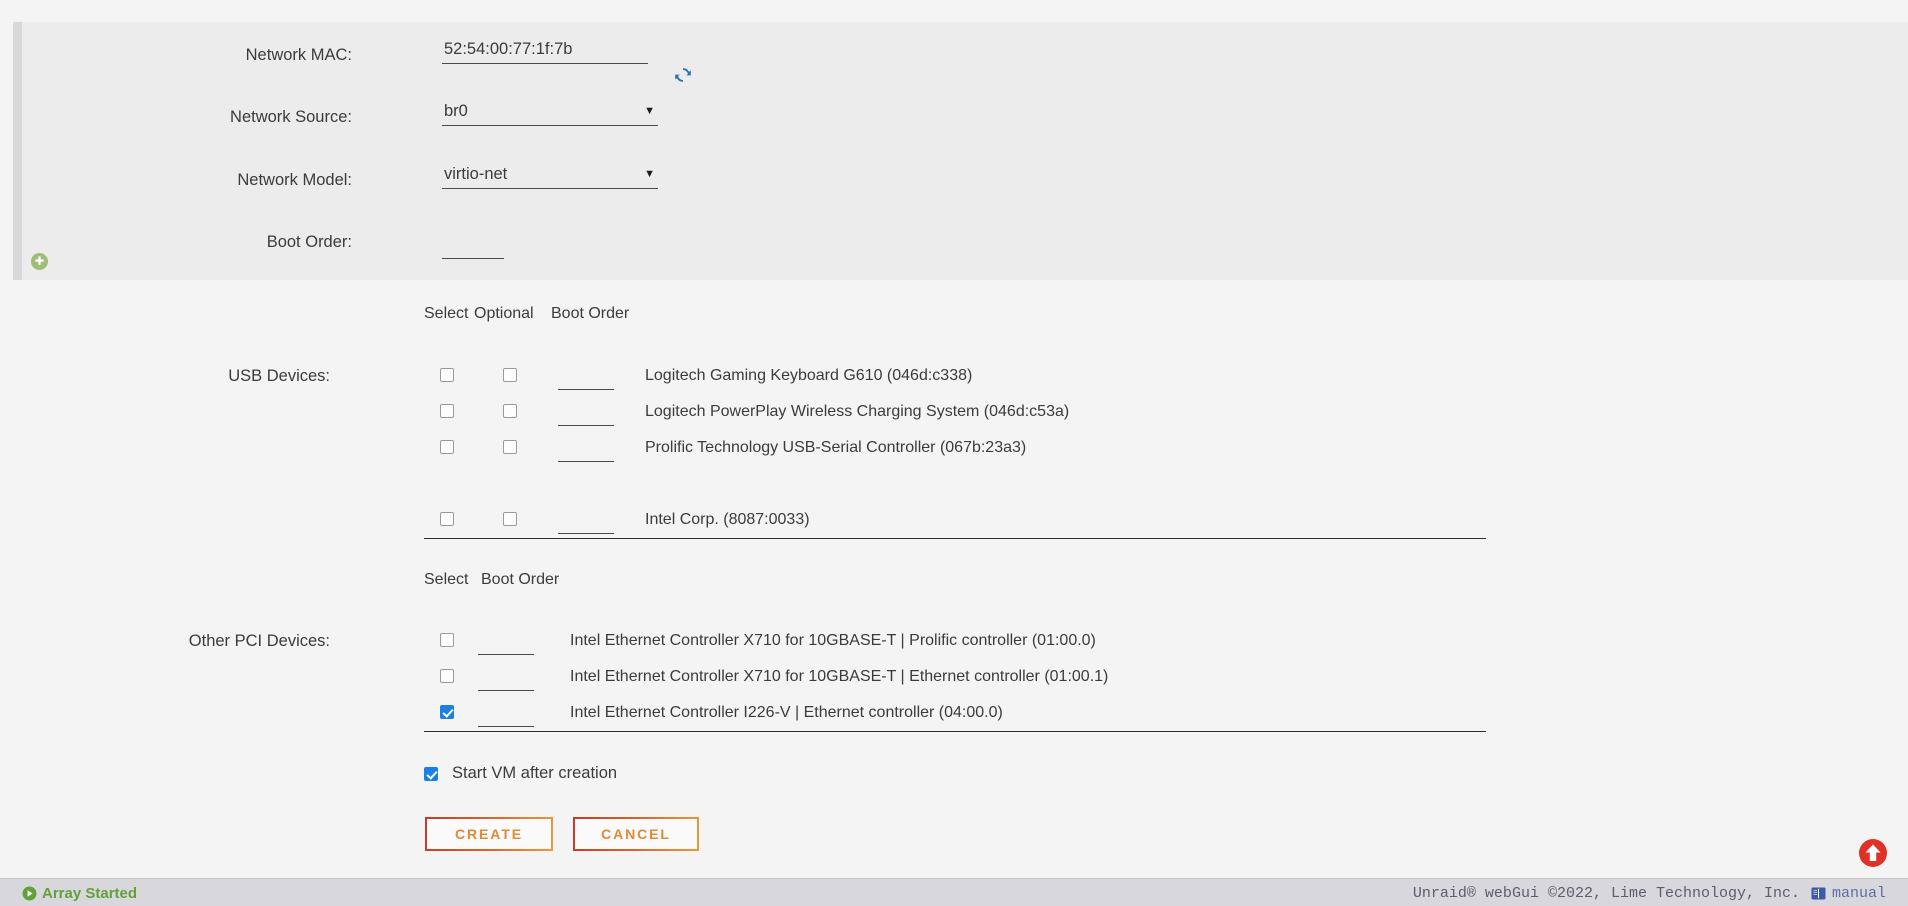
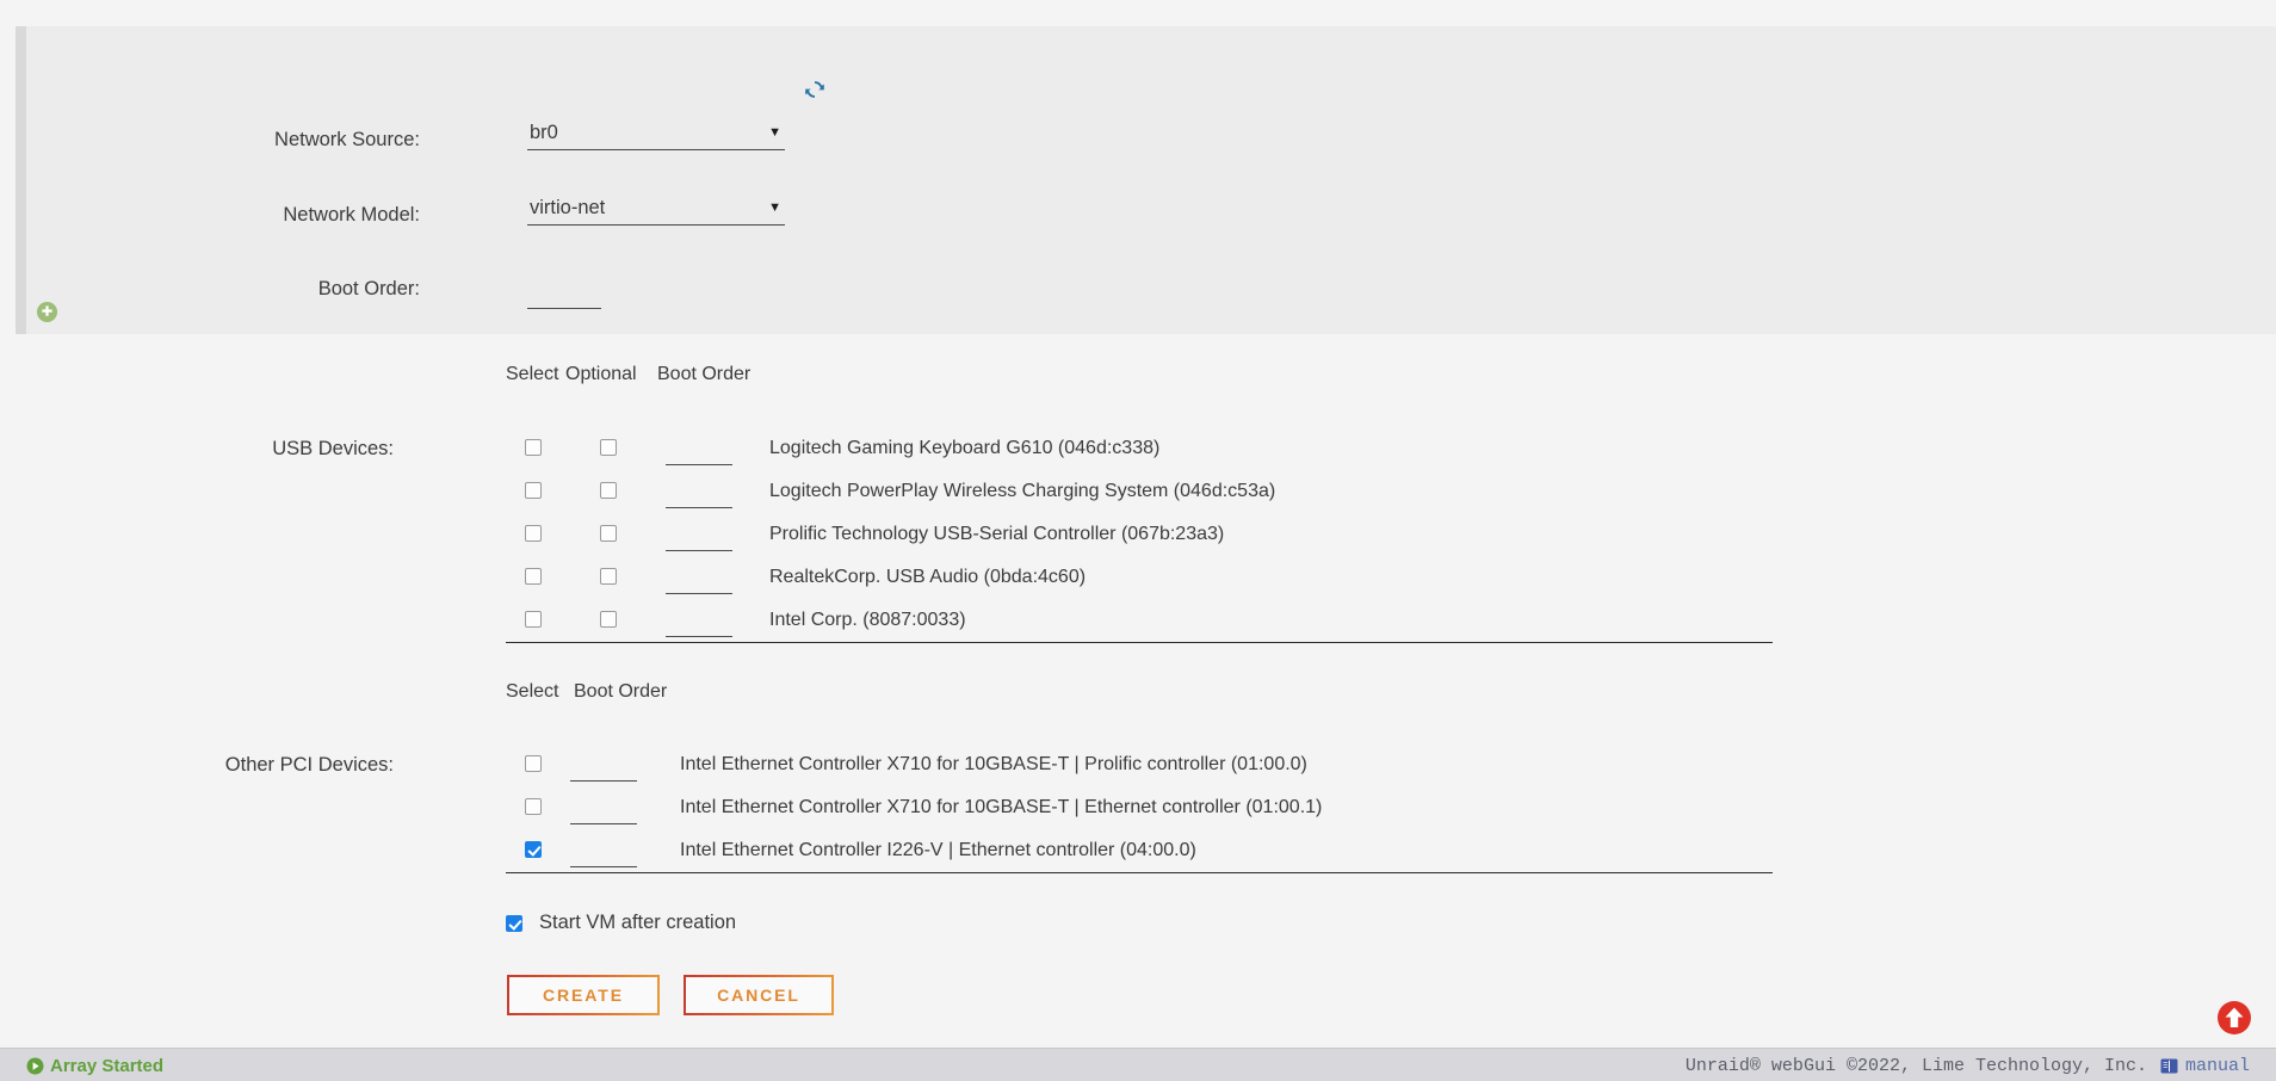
- Network MAC:
- 52:54:00:77:1f:7b
  Network Source:
  br0
  ▼
  Network Model:
  virtio-net
  ▼
  Boot Order:
  Select
  Optional
  Boot Order
  USB Devices:
  Logitech Gaming Keyboard G610 (046d:c338)
  Logitech PowerPlay Wireless Charging System (046d:c53a)
  Prolific Technology USB-Serial Controller (067b:23a3)
+ RealtekCorp. USB Audio (0bda:4c60)
  Intel Corp. (8087:0033)
  Select
  Boot Order
  Other PCI Devices:
  Intel Ethernet Controller X710 for 10GBASE-T | Prolific controller (01:00.0)
  Intel Ethernet Controller X710 for 10GBASE-T | Ethernet controller (01:00.1)
  Intel Ethernet Controller I226-V | Ethernet controller (04:00.0)
  Start VM after creation
  CREATE
  CANCEL
  Array Started
  Unraid® webGui ©2022, Lime Technology, Inc.
  manual
